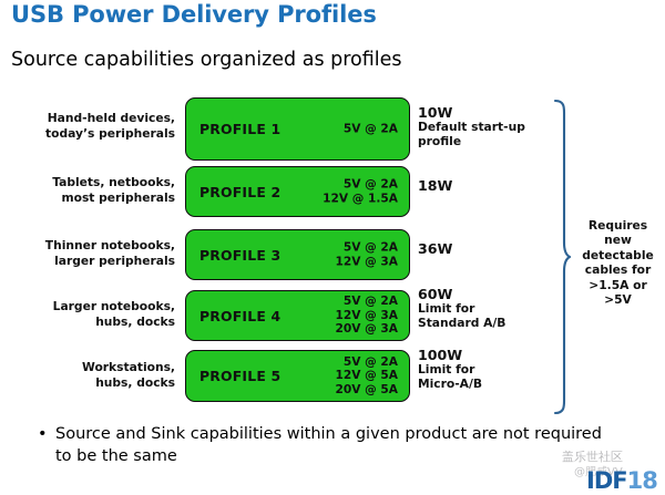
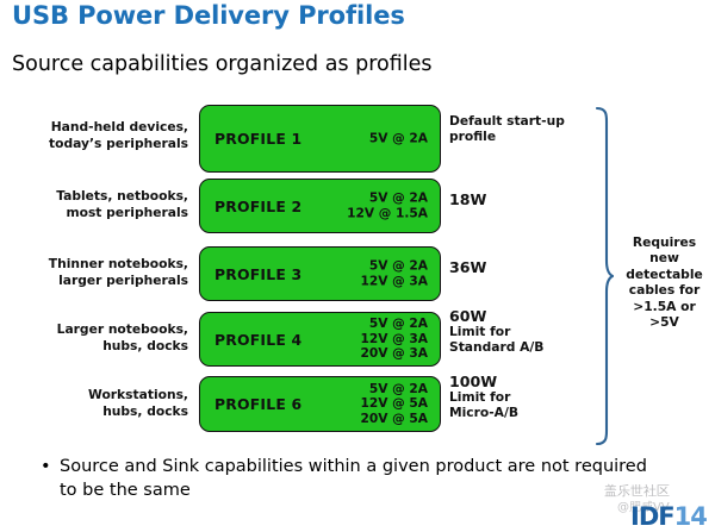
  USB Power Delivery Profiles
  Source capabilities organized as profiles
  Hand-held devices,
  today’s peripherals
  PROFILE 1
  5V @ 2A
- 10W
  Default start-up
  profile
  Tablets, netbooks,
  most peripherals
  PROFILE 2
  5V @ 2A
  12V @ 1.5A
  18W
  Thinner notebooks,
  larger peripherals
  PROFILE 3
  5V @ 2A
  12V @ 3A
  36W
  Larger notebooks,
  hubs, docks
  PROFILE 4
  5V @ 2A
  12V @ 3A
  20V @ 3A
  60W
  Limit for
  Standard A/B
  Workstations,
  hubs, docks
- PROFILE 5
+ PROFILE 6
  5V @ 2A
  12V @ 5A
  20V @ 5A
  100W
  Limit for
  Micro-A/B
  Requires
  new
  detectable
  cables for
  >1.5A or
  >5V
  •
  Source and Sink capabilities within a given product are not required to be the same
  盖乐世社区
  @肥威VV
- IDF18
+ IDF14
